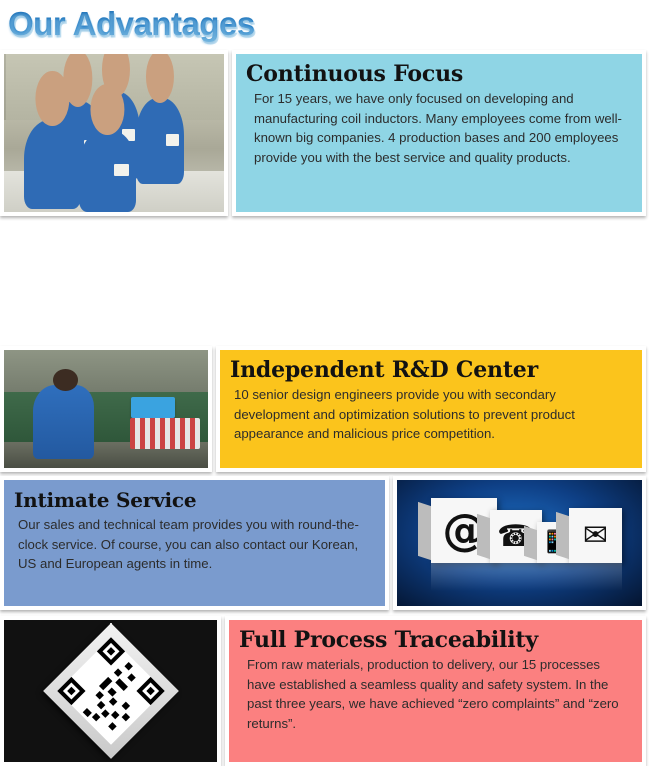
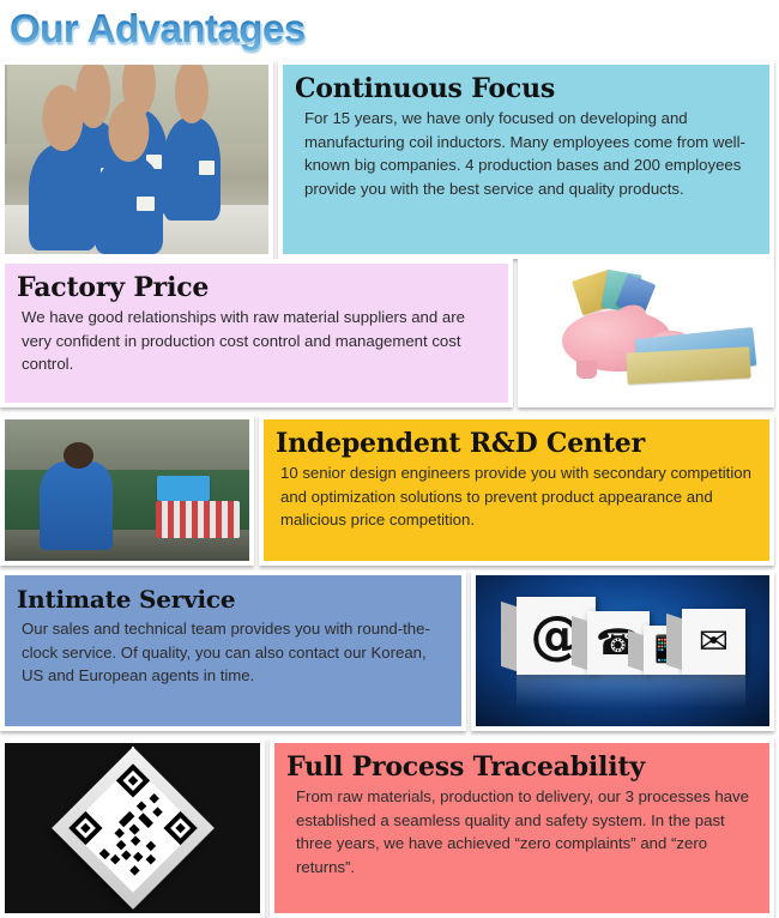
  Our Advantages
  Continuous Focus
  For 15 years, we have only focused on developing and manufacturing coil inductors. Many employees come from well-known big companies. 4 production bases and 200 employees provide you with the best service and quality products.
+ Factory Price
+ We have good relationships with raw material suppliers and are very confident in production cost control and management cost control.
  Independent R&D Center
- 10 senior design engineers provide you with secondary development and optimization solutions to prevent product appearance and malicious price competition.
+ 10 senior design engineers provide you with secondary competition and optimization solutions to prevent product appearance and malicious price competition.
  Intimate Service
- Our sales and technical team provides you with round-the-clock service. Of course, you can also contact our Korean, US and European agents in time.
+ Our sales and technical team provides you with round-the-clock service. Of quality, you can also contact our Korean, US and European agents in time.
  @
  ☎
  📱
  ✉
  Full Process Traceability
- From raw materials, production to delivery, our 15 processes have established a seamless quality and safety system. In the past three years, we have achieved “zero complaints” and “zero returns”.
+ From raw materials, production to delivery, our 3 processes have established a seamless quality and safety system. In the past three years, we have achieved “zero complaints” and “zero returns”.
